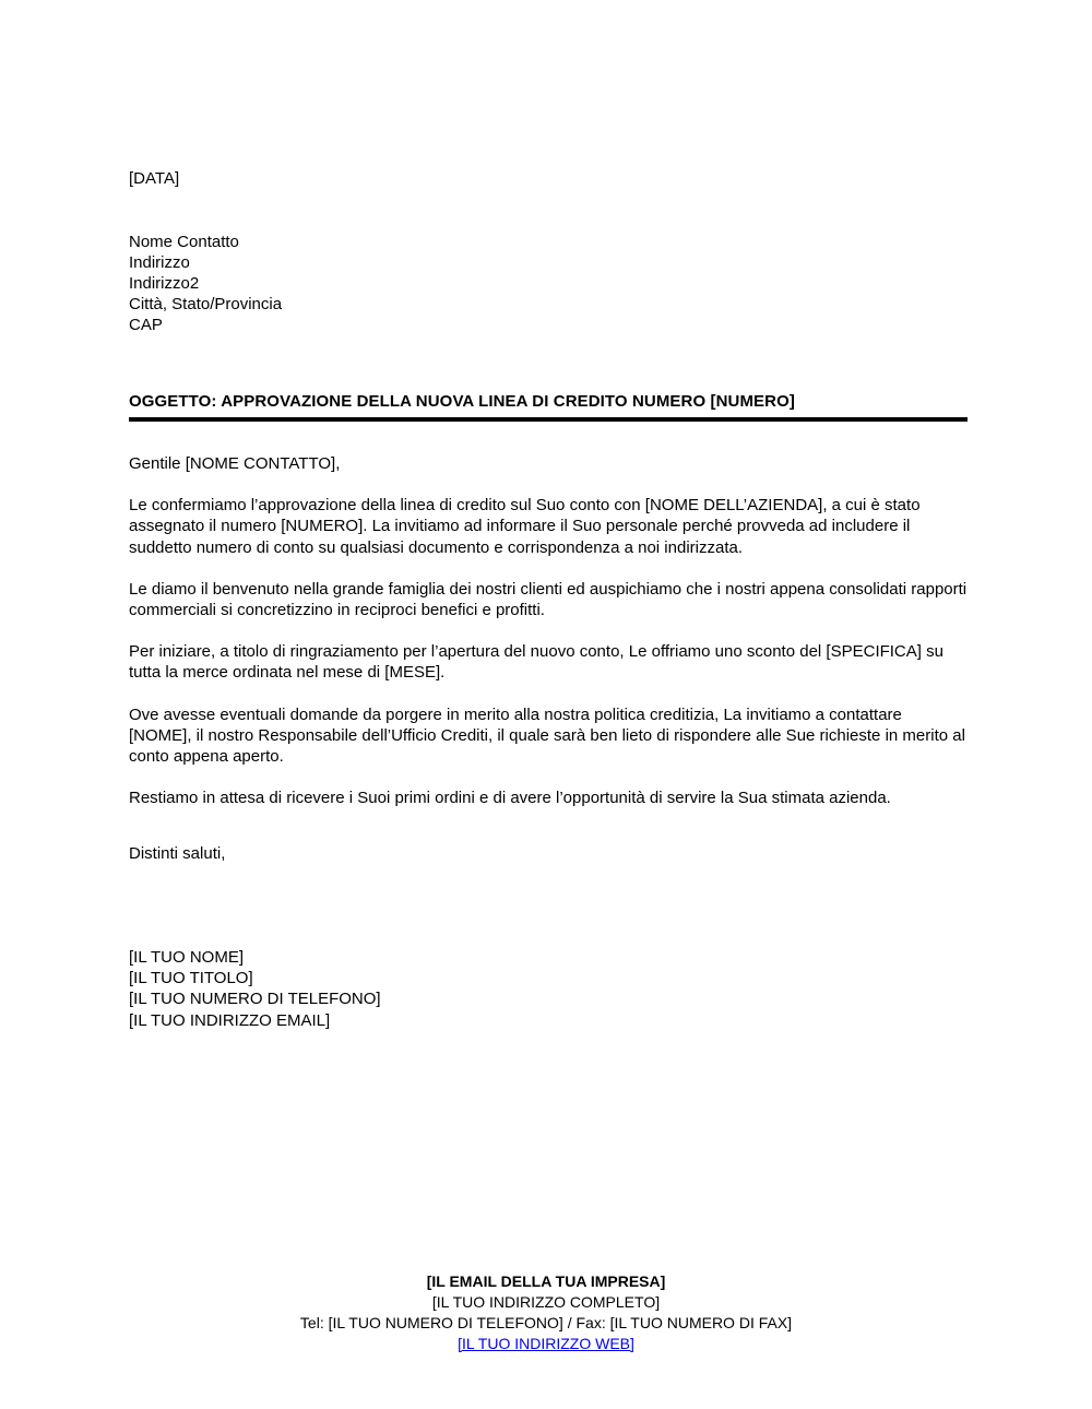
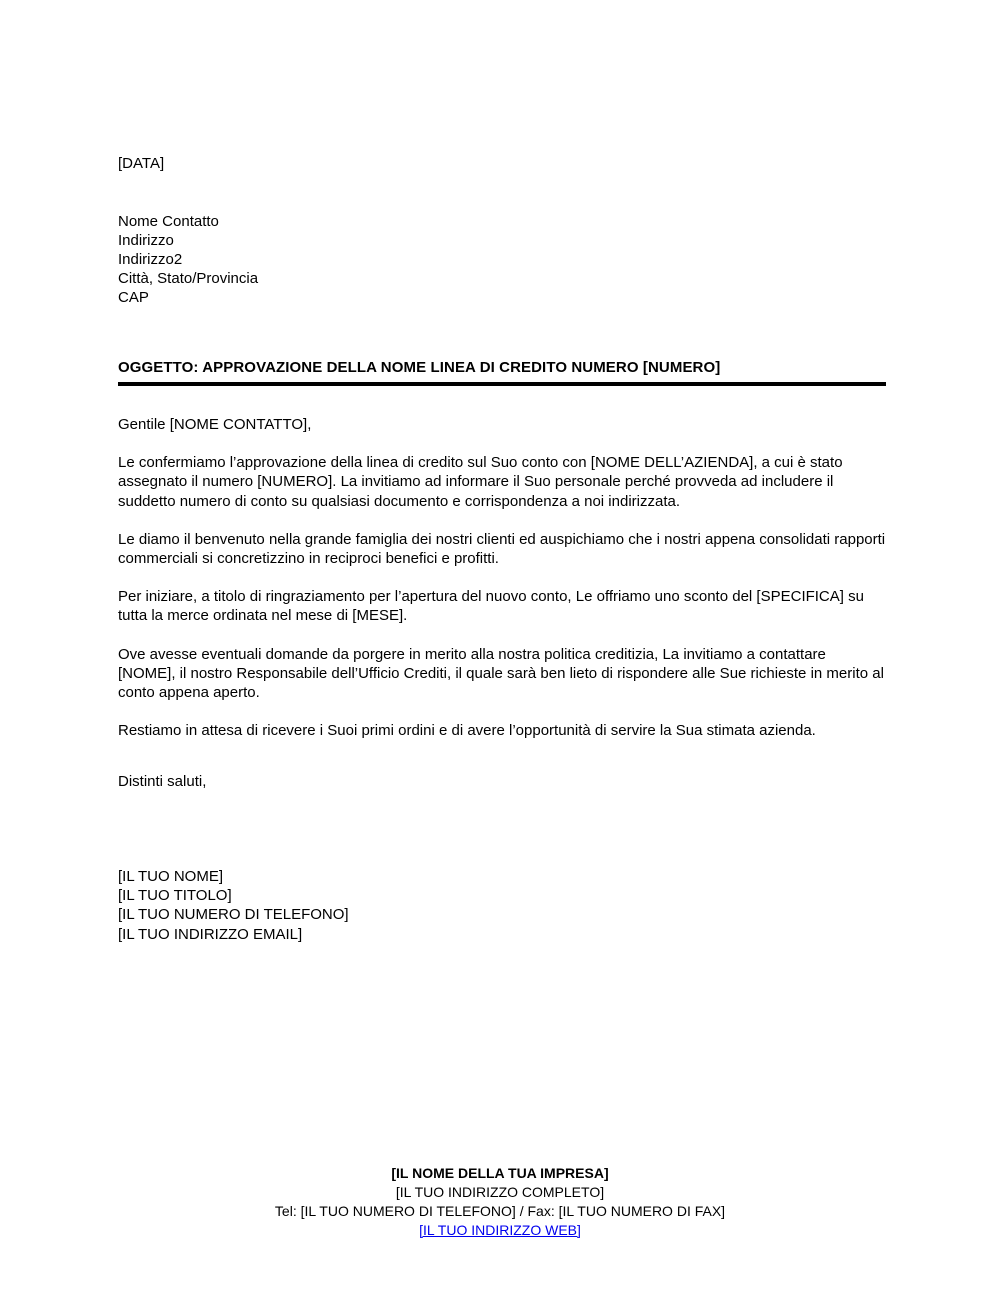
  [DATA]
  Nome Contatto
  Indirizzo
  Indirizzo2
  Città, Stato/Provincia
  CAP
- OGGETTO: APPROVAZIONE DELLA NUOVA LINEA DI CREDITO NUMERO [NUMERO]
+ OGGETTO: APPROVAZIONE DELLA NOME LINEA DI CREDITO NUMERO [NUMERO]
  Gentile [NOME CONTATTO],
  Le confermiamo l’approvazione della linea di credito sul Suo conto con [NOME DELL’AZIENDA], a cui è stato assegnato il numero [NUMERO]. La invitiamo ad informare il Suo personale perché provveda ad includere il suddetto numero di conto su qualsiasi documento e corrispondenza a noi indirizzata.
  Le diamo il benvenuto nella grande famiglia dei nostri clienti ed auspichiamo che i nostri appena consolidati rapporti commerciali si concretizzino in reciproci benefici e profitti.
  Per iniziare, a titolo di ringraziamento per l’apertura del nuovo conto, Le offriamo uno sconto del [SPECIFICA] su tutta la merce ordinata nel mese di [MESE].
  Ove avesse eventuali domande da porgere in merito alla nostra politica creditizia, La invitiamo a contattare [NOME], il nostro Responsabile dell’Ufficio Crediti, il quale sarà ben lieto di rispondere alle Sue richieste in merito al conto appena aperto.
  Restiamo in attesa di ricevere i Suoi primi ordini e di avere l’opportunità di servire la Sua stimata azienda.
  Distinti saluti,
  [IL TUO NOME]
  [IL TUO TITOLO]
  [IL TUO NUMERO DI TELEFONO]
  [IL TUO INDIRIZZO EMAIL]
- [IL EMAIL DELLA TUA IMPRESA]
+ [IL NOME DELLA TUA IMPRESA]
  [IL TUO INDIRIZZO COMPLETO]
  Tel: [IL TUO NUMERO DI TELEFONO] / Fax: [IL TUO NUMERO DI FAX]
  [IL TUO INDIRIZZO WEB]
